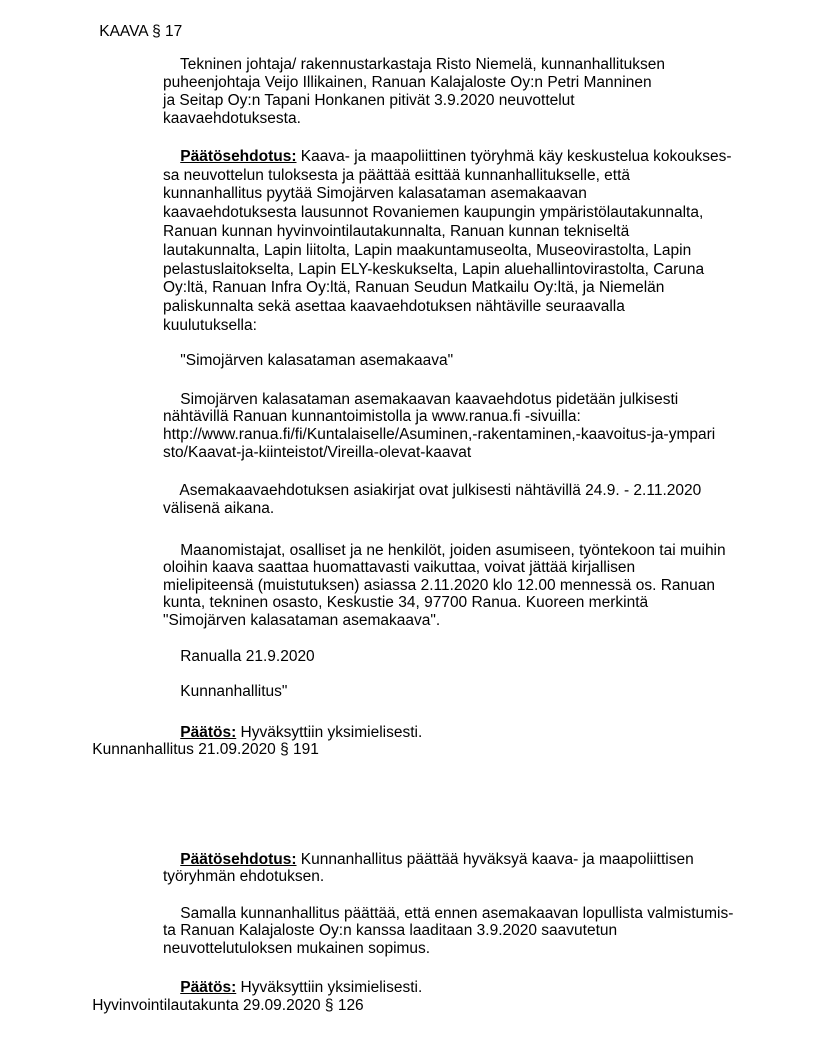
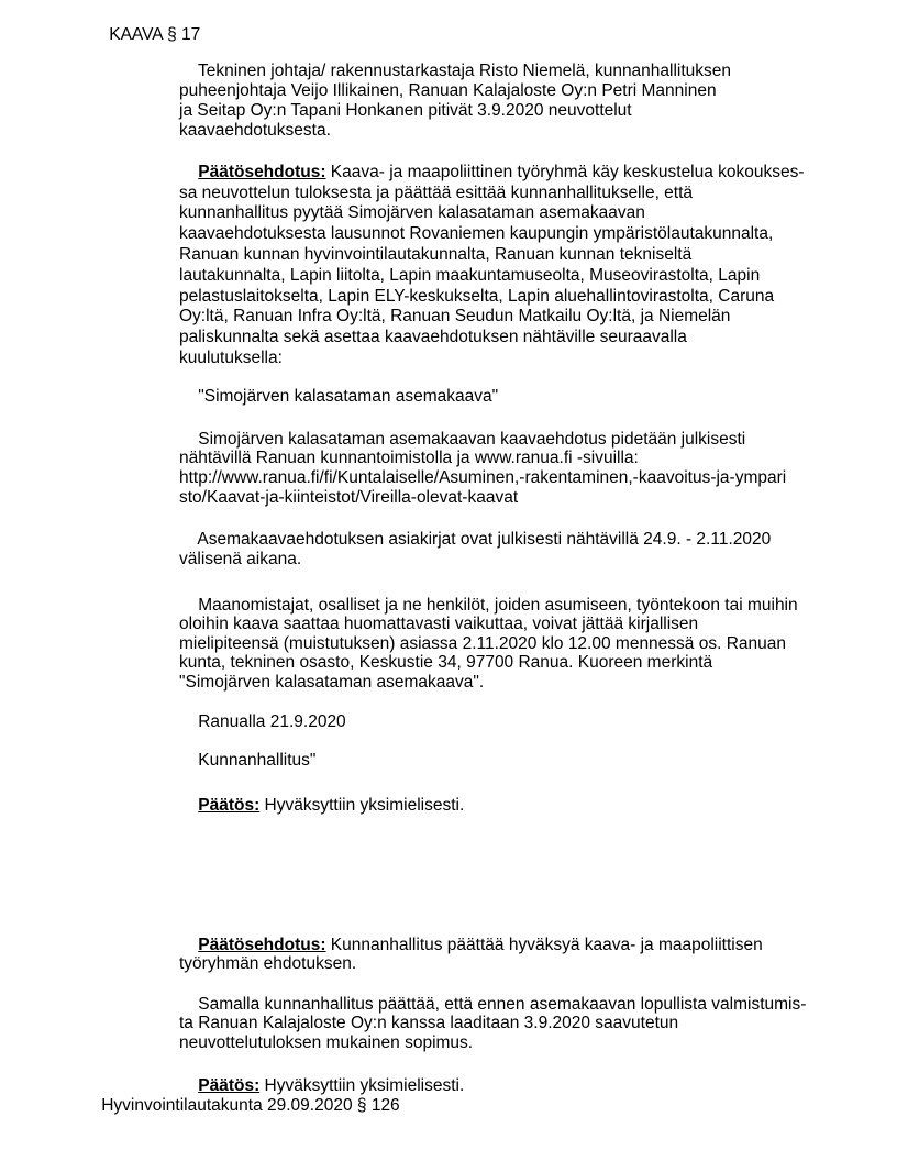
  KAAVA § 17
  Tekninen johtaja/ rakennustarkastaja Risto Niemelä, kunnanhallituksen
  puheenjohtaja Veijo Illikainen, Ranuan Kalajaloste Oy:n Petri Manninen
  ja Seitap Oy:n Tapani Honkanen pitivät 3.9.2020 neuvottelut
  kaavaehdotuksesta.
  Päätösehdotus: Kaava- ja maapoliittinen työryhmä käy keskustelua kokoukses-
  sa neuvottelun tuloksesta ja päättää esittää kunnanhallitukselle, että
  kunnanhallitus pyytää Simojärven kalasataman asemakaavan
  kaavaehdotuksesta lausunnot Rovaniemen kaupungin ympäristölautakunnalta,
  Ranuan kunnan hyvinvointilautakunnalta, Ranuan kunnan tekniseltä
  lautakunnalta, Lapin liitolta, Lapin maakuntamuseolta, Museovirastolta, Lapin
  pelastuslaitokselta, Lapin ELY-keskukselta, Lapin aluehallintovirastolta, Caruna
  Oy:ltä, Ranuan Infra Oy:ltä, Ranuan Seudun Matkailu Oy:ltä, ja Niemelän
  paliskunnalta sekä asettaa kaavaehdotuksen nähtäville seuraavalla
  kuulutuksella:
  "Simojärven kalasataman asemakaava"
  Simojärven kalasataman asemakaavan kaavaehdotus pidetään julkisesti
  nähtävillä Ranuan kunnantoimistolla ja www.ranua.fi -sivuilla:
  http://www.ranua.fi/fi/Kuntalaiselle/Asuminen,-rakentaminen,-kaavoitus-ja-ympari
  sto/Kaavat-ja-kiinteistot/Vireilla-olevat-kaavat
  Asemakaavaehdotuksen asiakirjat ovat julkisesti nähtävillä 24.9. - 2.11.2020
  välisenä aikana.
  Maanomistajat, osalliset ja ne henkilöt, joiden asumiseen, työntekoon tai muihin
  oloihin kaava saattaa huomattavasti vaikuttaa, voivat jättää kirjallisen
  mielipiteensä (muistutuksen) asiassa 2.11.2020 klo 12.00 mennessä os. Ranuan
  kunta, tekninen osasto, Keskustie 34, 97700 Ranua. Kuoreen merkintä
  "Simojärven kalasataman asemakaava".
  Ranualla 21.9.2020
  Kunnanhallitus"
  Päätös: Hyväksyttiin yksimielisesti.
- Kunnanhallitus 21.09.2020 § 191
  Päätösehdotus: Kunnanhallitus päättää hyväksyä kaava- ja maapoliittisen
  työryhmän ehdotuksen.
  Samalla kunnanhallitus päättää, että ennen asemakaavan lopullista valmistumis-
  ta Ranuan Kalajaloste Oy:n kanssa laaditaan 3.9.2020 saavutetun
  neuvottelutuloksen mukainen sopimus.
  Päätös: Hyväksyttiin yksimielisesti.
  Hyvinvointilautakunta 29.09.2020 § 126
